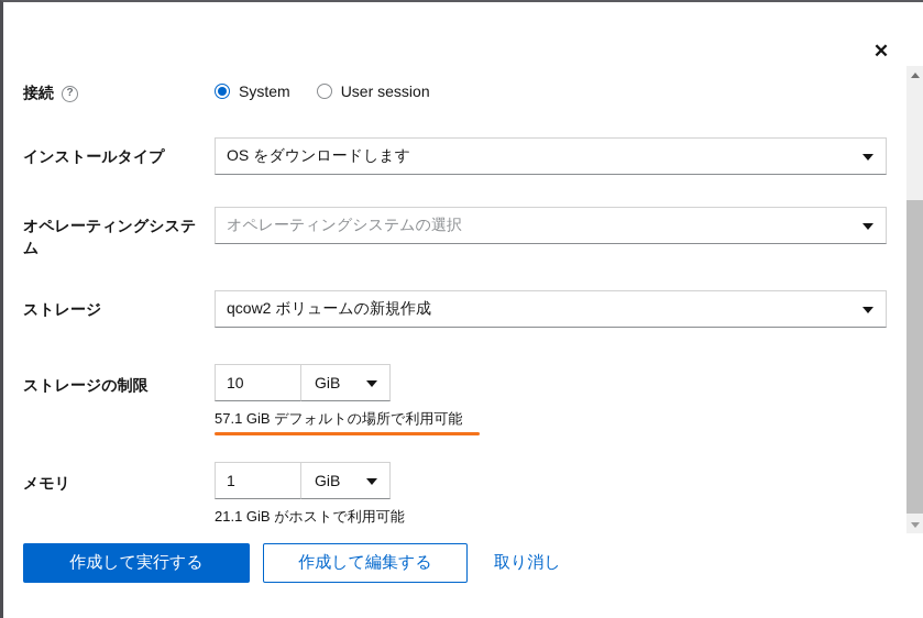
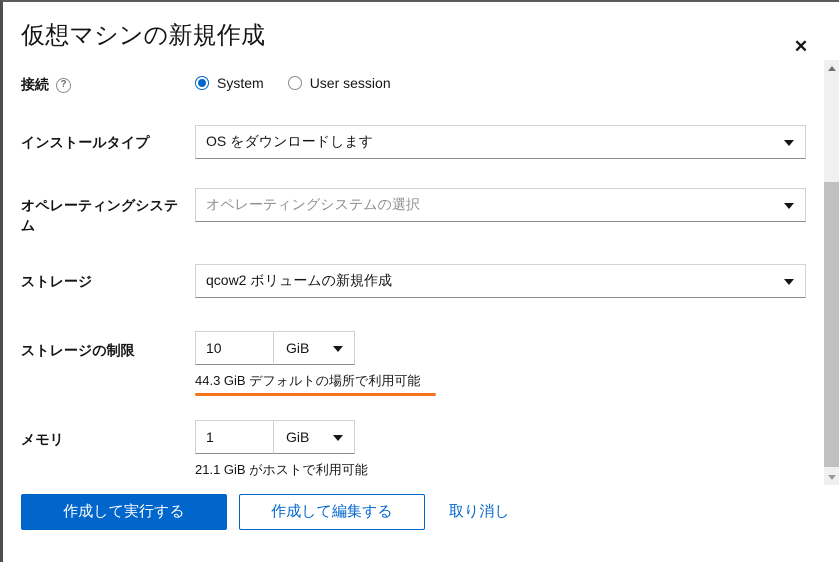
+ 仮想マシンの新規作成
  ✕
  接続 ?
  System
  User session
  インストールタイプ
  OS をダウンロードします
  オペレーティングシステム
  オペレーティングシステムの選択
  ストレージ
  qcow2 ボリュームの新規作成
  ストレージの制限
  10
  GiB
- 57.1 GiB デフォルトの場所で利用可能
+ 44.3 GiB デフォルトの場所で利用可能
  メモリ
  1
  GiB
  21.1 GiB がホストで利用可能
  作成して実行する
  作成して編集する
  取り消し
